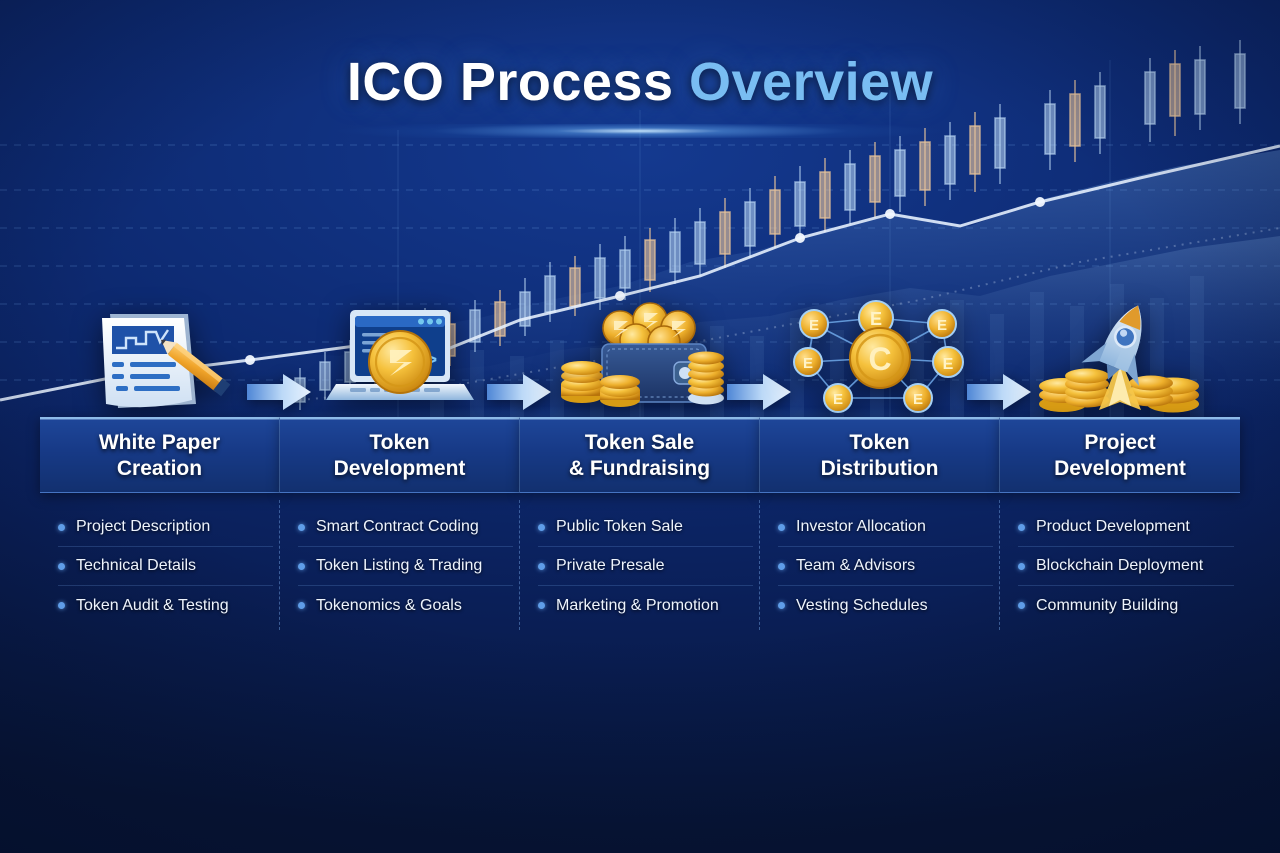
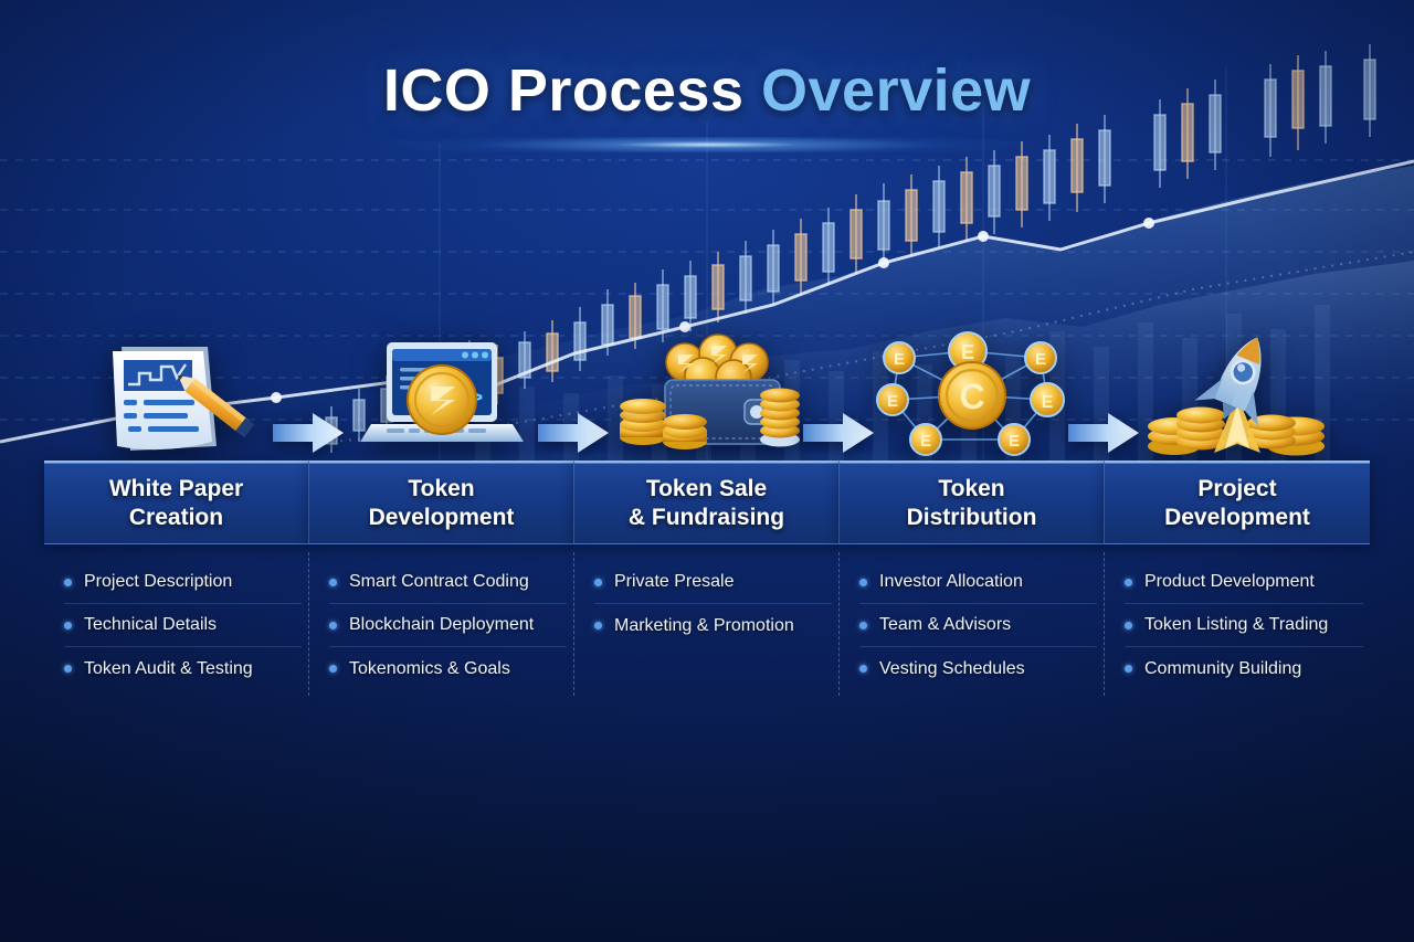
  ICO Process Overview
  White Paper
  Creation
  Project Description
  Technical Details
  Token Audit & Testing
  Token
  Development
  Smart Contract Coding
- Token Listing & Trading
+ Blockchain Deployment
  Tokenomics & Goals
  Token Sale
  & Fundraising
- Public Token Sale
  Private Presale
  Marketing & Promotion
  E
  E
  E
  E
  E
  E
  E
  C
  Token
  Distribution
  Investor Allocation
  Team & Advisors
  Vesting Schedules
  Project
  Development
  Product Development
- Blockchain Deployment
+ Token Listing & Trading
  Community Building
